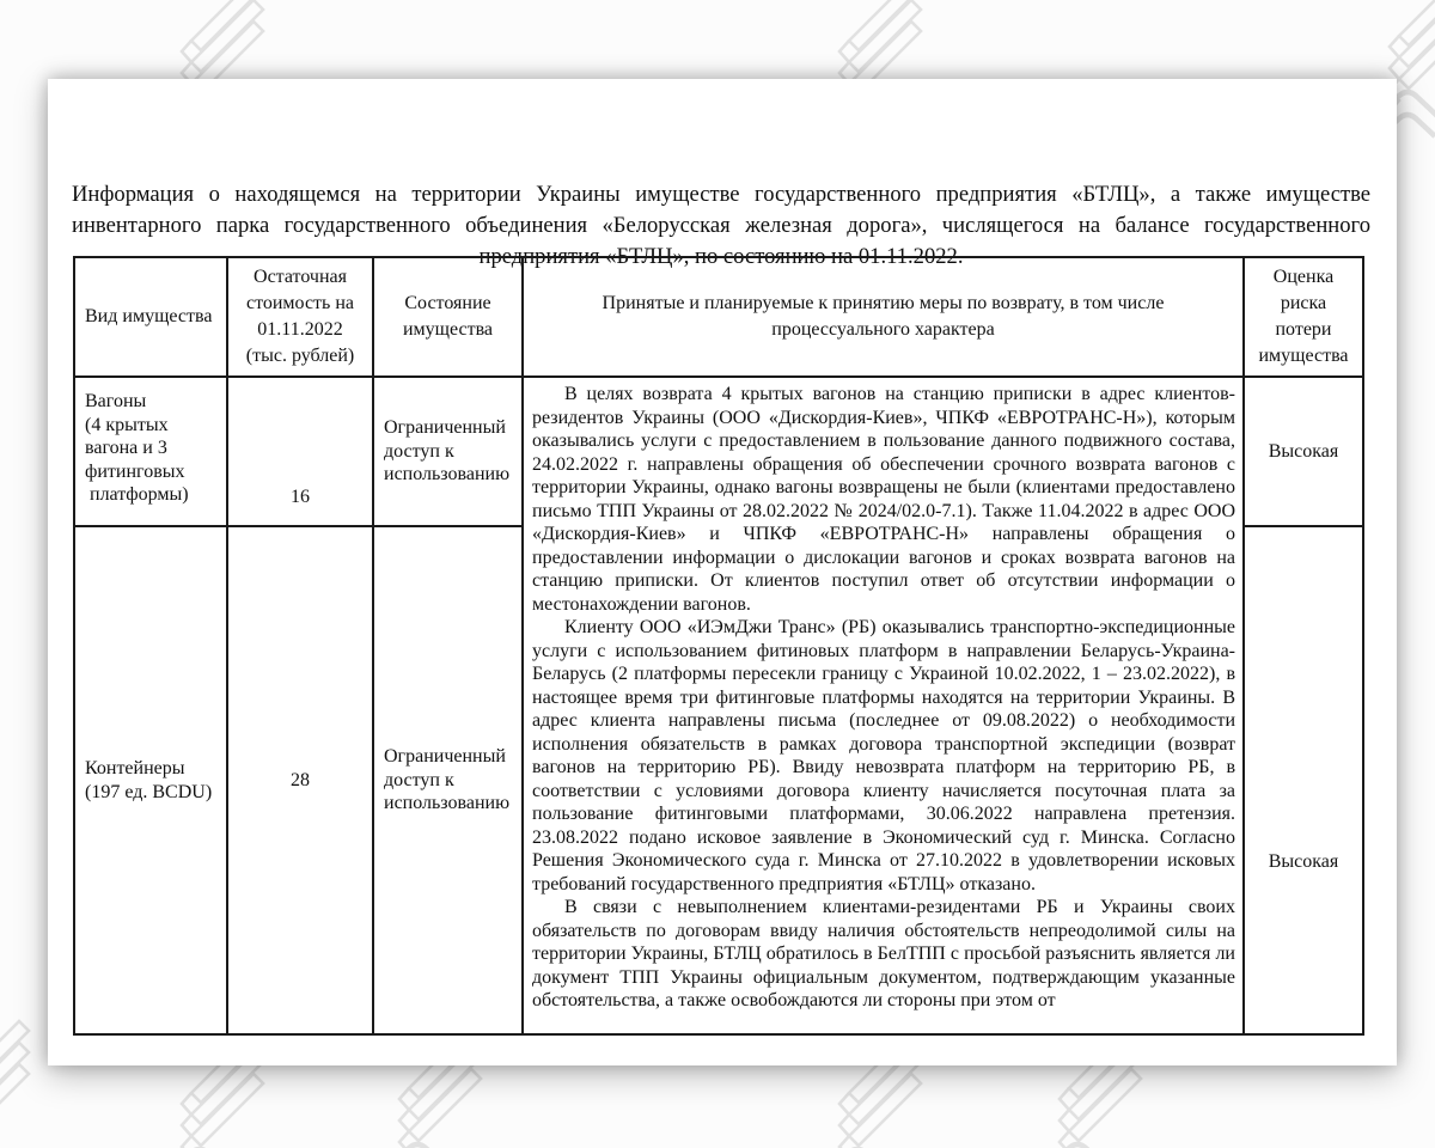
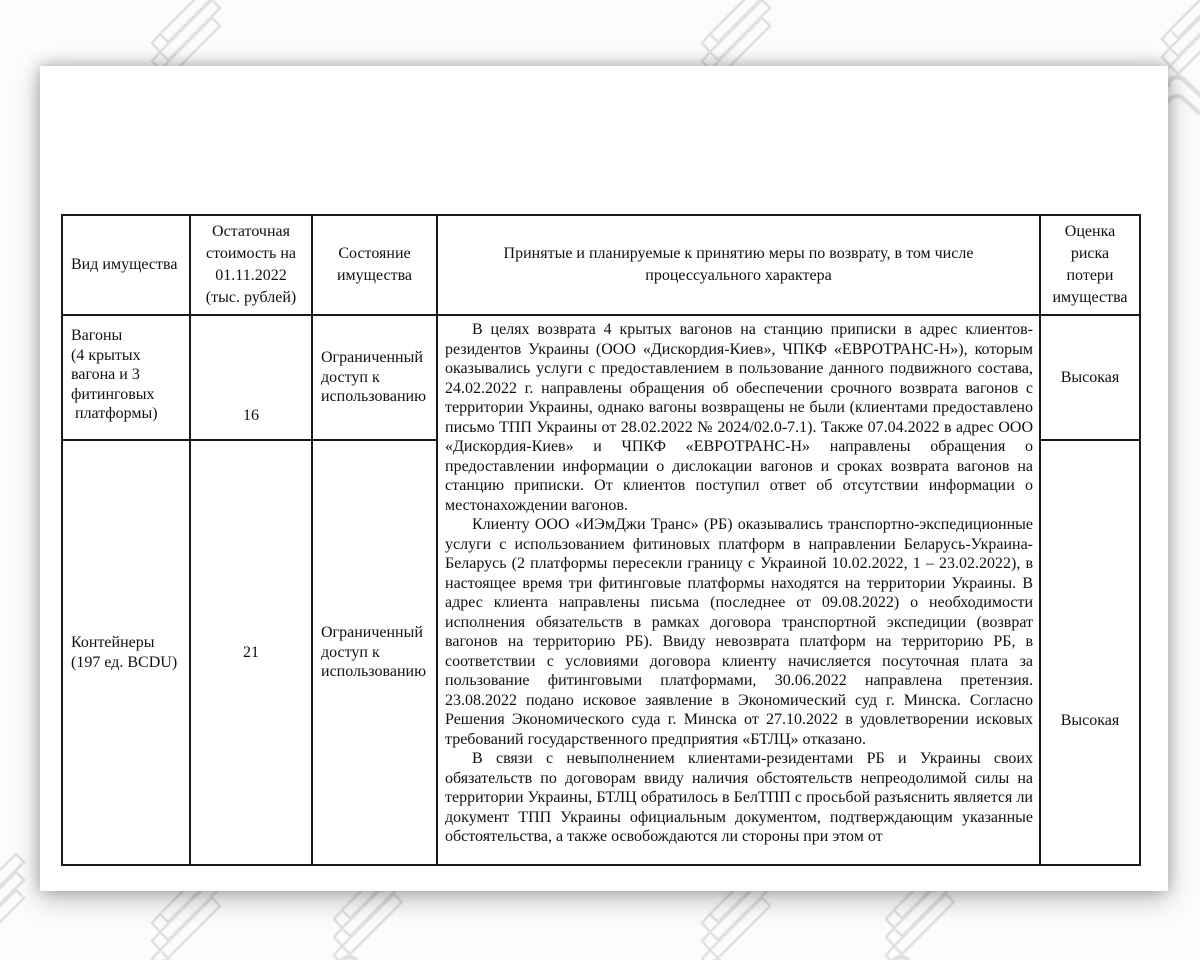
- Информация о находящемся на территории Украины имуществе государственного предприятия «БТЛЦ», а также имуществе инвентарного парка государственного объединения «Белорусская железная дорога», числящегося на балансе государственного предприятия «БТЛЦ», по состоянию на 01.11.2022.
  Вид имущества	Остаточная стоимость на 01.11.2022 (тыс. рублей)	Состояние имущества	Принятые и планируемые к принятию меры по возврату, в том числе процессуального характера	Оценка риска потери имущества
- Вагоны (4 крытых вагона и 3 фитинговых платформы)	16	Ограниченный доступ к использованию	В целях возврата 4 крытых вагонов на станцию приписки в адрес клиентов-резидентов Украины (ООО «Дискордия-Киев», ЧПКФ «ЕВРОТРАНС-Н»), которым оказывались услуги с предоставлением в пользование данного подвижного состава, 24.02.2022 г. направлены обращения об обеспечении срочного возврата вагонов с территории Украины, однако вагоны возвращены не были (клиентами предоставлено письмо ТПП Украины от 28.02.2022 № 2024/02.0-7.1). Также 11.04.2022 в адрес ООО «Дискордия-Киев» и ЧПКФ «ЕВРОТРАНС-Н» направлены обращения о предоставлении информации о дислокации вагонов и сроках возврата вагонов на станцию приписки. От клиентов поступил ответ об отсутствии информации о местонахождении вагонов. Клиенту ООО «ИЭмДжи Транс» (РБ) оказывались транспортно-экспедиционные услуги с использованием фитиновых платформ в направлении Беларусь-Украина-Беларусь (2 платформы пересекли границу с Украиной 10.02.2022, 1 – 23.02.2022), в настоящее время три фитинговые платформы находятся на территории Украины. В адрес клиента направлены письма (последнее от 09.08.2022) о необходимости исполнения обязательств в рамках договора транспортной экспедиции (возврат вагонов на территорию РБ). Ввиду невозврата платформ на территорию РБ, в соответствии с условиями договора клиенту начисляется посуточная плата за пользование фитинговыми платформами, 30.06.2022 направлена претензия. 23.08.2022 подано исковое заявление в Экономический суд г. Минска. Согласно Решения Экономического суда г. Минска от 27.10.2022 в удовлетворении исковых требований государственного предприятия «БТЛЦ» отказано. В связи с невыполнением клиентами-резидентами РБ и Украины своих обязательств по договорам ввиду наличия обстоятельств непреодолимой силы на территории Украины, БТЛЦ обратилось в БелТПП с просьбой разъяснить является ли документ ТПП Украины официальным документом, подтверждающим указанные обстоятельства, а также освобождаются ли стороны при этом от	Высокая
+ Вагоны (4 крытых вагона и 3 фитинговых платформы)	16	Ограниченный доступ к использованию	В целях возврата 4 крытых вагонов на станцию приписки в адрес клиентов-резидентов Украины (ООО «Дискордия-Киев», ЧПКФ «ЕВРОТРАНС-Н»), которым оказывались услуги с предоставлением в пользование данного подвижного состава, 24.02.2022 г. направлены обращения об обеспечении срочного возврата вагонов с территории Украины, однако вагоны возвращены не были (клиентами предоставлено письмо ТПП Украины от 28.02.2022 № 2024/02.0-7.1). Также 07.04.2022 в адрес ООО «Дискордия-Киев» и ЧПКФ «ЕВРОТРАНС-Н» направлены обращения о предоставлении информации о дислокации вагонов и сроках возврата вагонов на станцию приписки. От клиентов поступил ответ об отсутствии информации о местонахождении вагонов. Клиенту ООО «ИЭмДжи Транс» (РБ) оказывались транспортно-экспедиционные услуги с использованием фитиновых платформ в направлении Беларусь-Украина-Беларусь (2 платформы пересекли границу с Украиной 10.02.2022, 1 – 23.02.2022), в настоящее время три фитинговые платформы находятся на территории Украины. В адрес клиента направлены письма (последнее от 09.08.2022) о необходимости исполнения обязательств в рамках договора транспортной экспедиции (возврат вагонов на территорию РБ). Ввиду невозврата платформ на территорию РБ, в соответствии с условиями договора клиенту начисляется посуточная плата за пользование фитинговыми платформами, 30.06.2022 направлена претензия. 23.08.2022 подано исковое заявление в Экономический суд г. Минска. Согласно Решения Экономического суда г. Минска от 27.10.2022 в удовлетворении исковых требований государственного предприятия «БТЛЦ» отказано. В связи с невыполнением клиентами-резидентами РБ и Украины своих обязательств по договорам ввиду наличия обстоятельств непреодолимой силы на территории Украины, БТЛЦ обратилось в БелТПП с просьбой разъяснить является ли документ ТПП Украины официальным документом, подтверждающим указанные обстоятельства, а также освобождаются ли стороны при этом от	Высокая
- Контейнеры (197 ед. BCDU)	28	Ограниченный доступ к использованию	Высокая
+ Контейнеры (197 ед. BCDU)	21	Ограниченный доступ к использованию	Высокая
